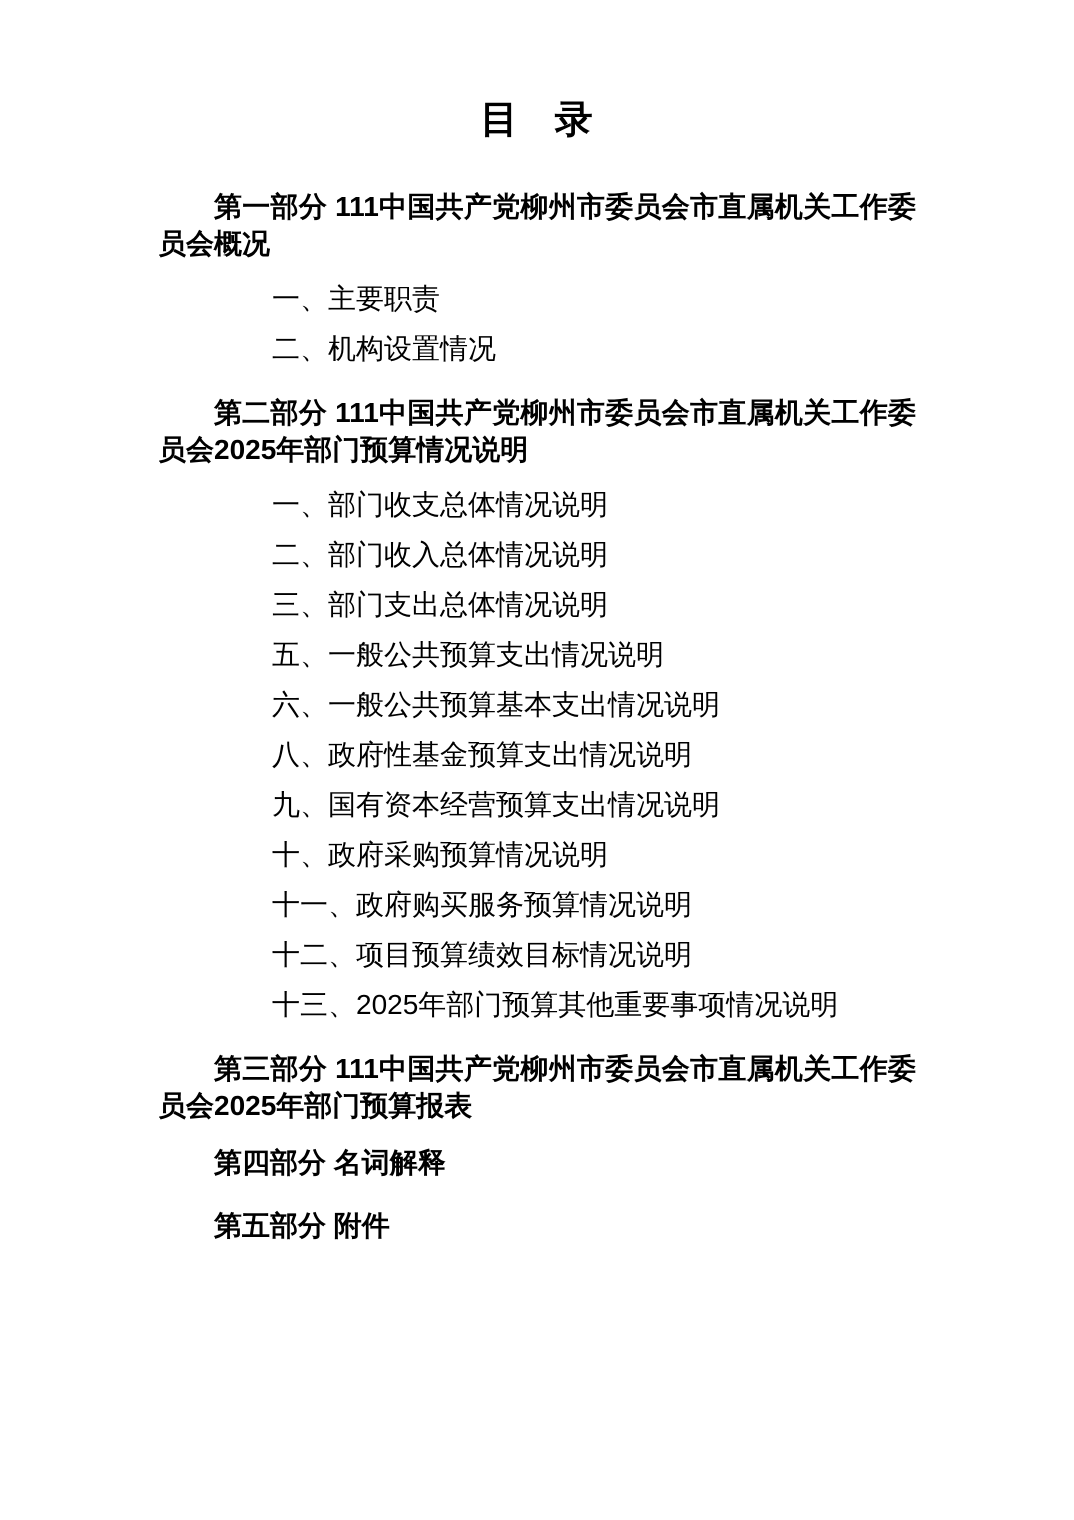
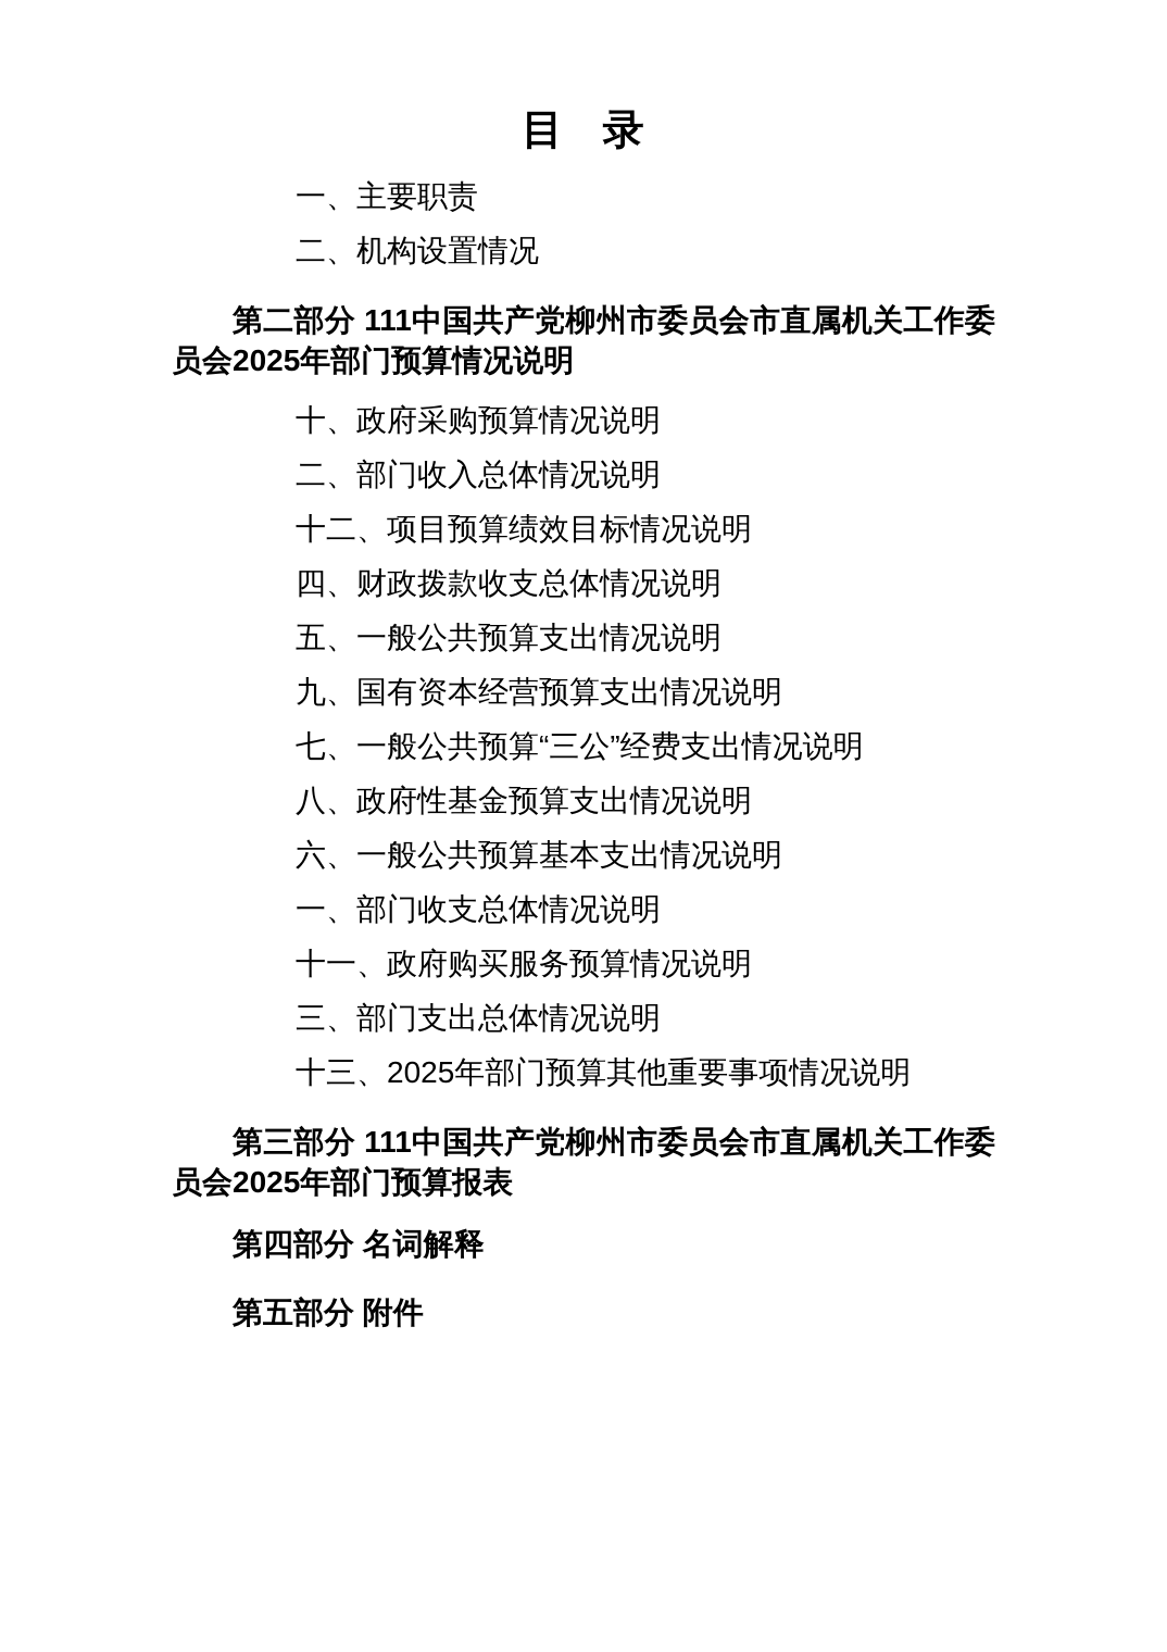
  目 录
- 第一部分 111中国共产党柳州市委员会市直属机关工作委员会概况
  一、主要职责
  二、机构设置情况
  第二部分 111中国共产党柳州市委员会市直属机关工作委员会2025年部门预算情况说明
- 一、部门收支总体情况说明
+ 十、政府采购预算情况说明
  二、部门收入总体情况说明
- 三、部门支出总体情况说明
+ 十二、项目预算绩效目标情况说明
+ 四、财政拨款收支总体情况说明
  五、一般公共预算支出情况说明
- 六、一般公共预算基本支出情况说明
+ 九、国有资本经营预算支出情况说明
+ 七、一般公共预算“三公”经费支出情况说明
  八、政府性基金预算支出情况说明
- 九、国有资本经营预算支出情况说明
+ 六、一般公共预算基本支出情况说明
- 十、政府采购预算情况说明
+ 一、部门收支总体情况说明
  十一、政府购买服务预算情况说明
- 十二、项目预算绩效目标情况说明
+ 三、部门支出总体情况说明
  十三、2025年部门预算其他重要事项情况说明
  第三部分 111中国共产党柳州市委员会市直属机关工作委员会2025年部门预算报表
  第四部分 名词解释
  第五部分 附件
